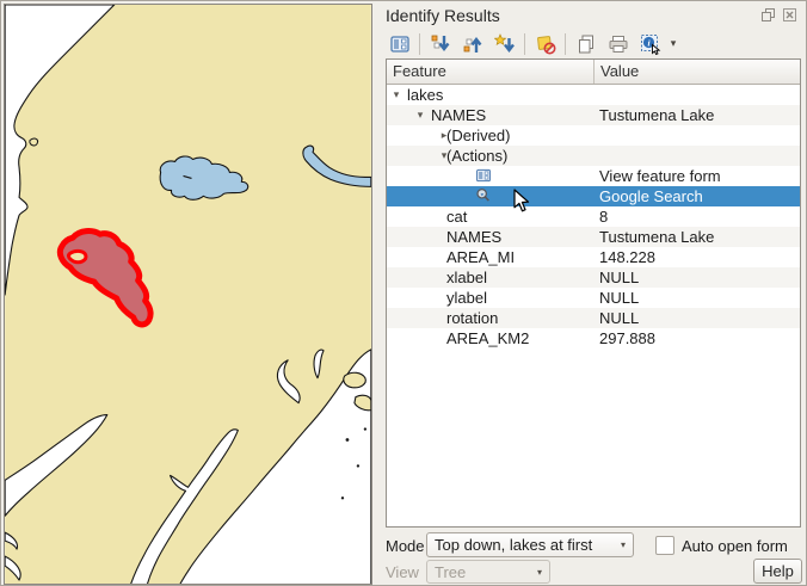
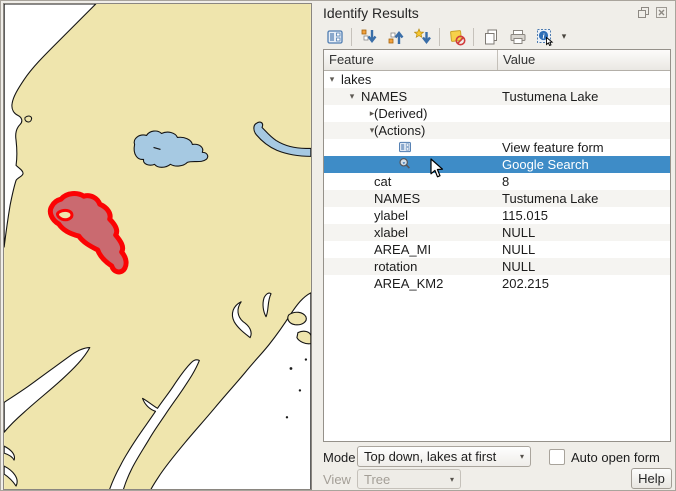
  Identify Results
  i
  ▾
  Feature
  Value
  ▾
  lakes
  ▾
  NAMES
  Tustumena Lake
  ▸
  (Derived)
  ▾
  (Actions)
  View feature form
  Google Search
  cat
  8
  NAMES
  Tustumena Lake
- AREA_MI
+ ylabel
- 148.228
+ 115.015
  xlabel
  NULL
- ylabel
+ AREA_MI
  NULL
  rotation
  NULL
  AREA_KM2
- 297.888
+ 202.215
  Mode
  Top down, lakes at first
  ▾
  Auto open form
  View
  Tree
  ▾
  Help
